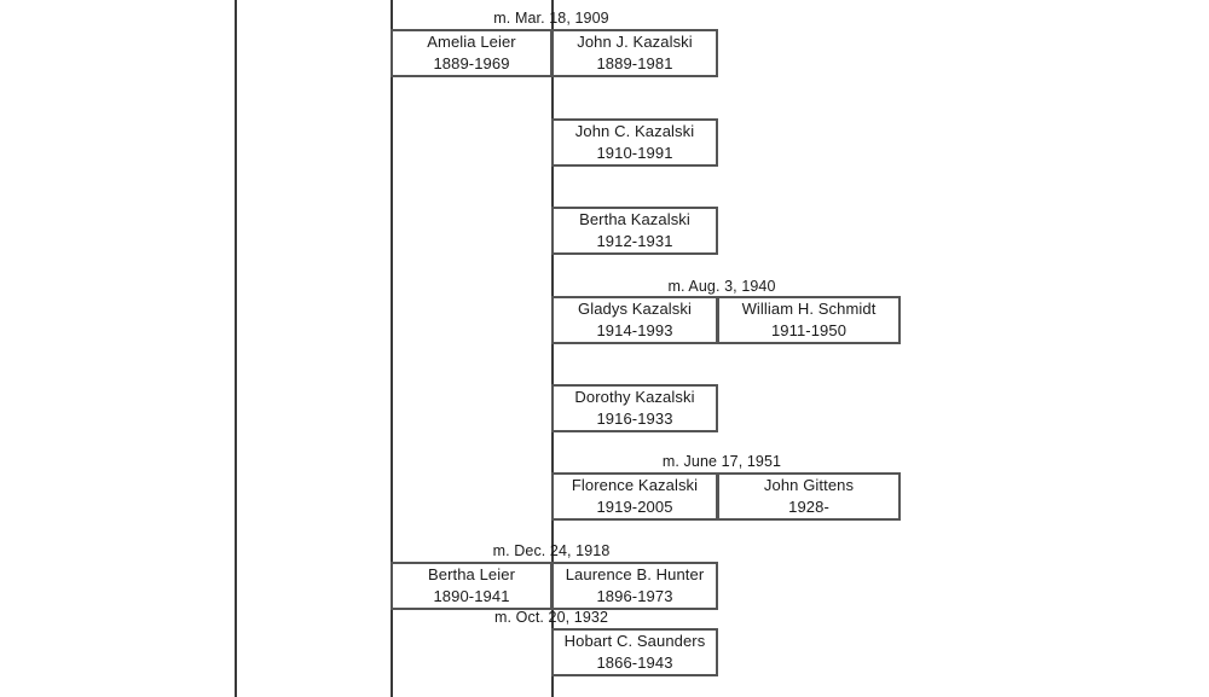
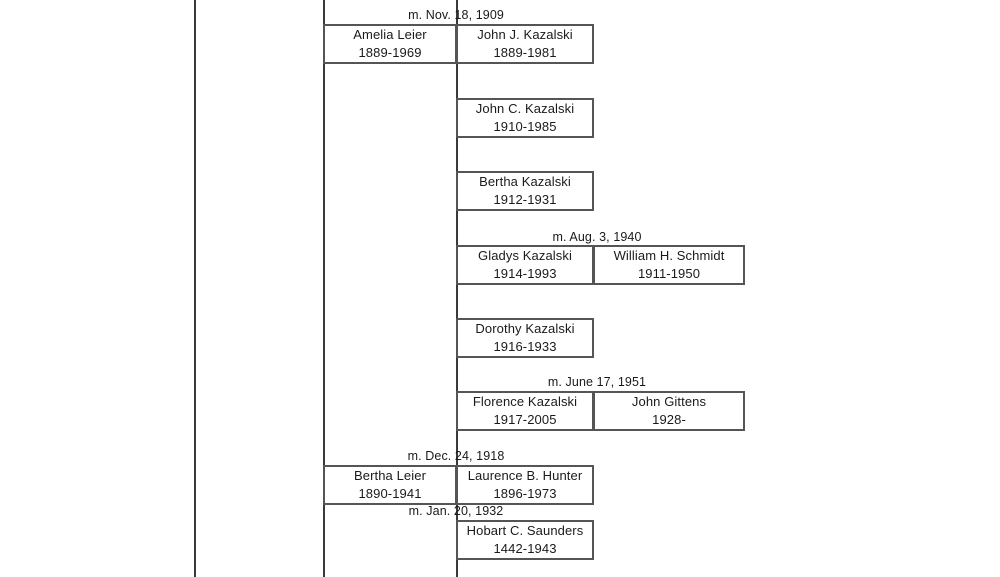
  Amelia Leier
  1889-1969
  John J. Kazalski
  1889-1981
  John C. Kazalski
- 1910-1991
+ 1910-1985
  Bertha Kazalski
  1912-1931
  Gladys Kazalski
  1914-1993
  William H. Schmidt
  1911-1950
  Dorothy Kazalski
  1916-1933
  Florence Kazalski
- 1919-2005
+ 1917-2005
  John Gittens
  1928-
  Bertha Leier
  1890-1941
  Laurence B. Hunter
  1896-1973
  Hobart C. Saunders
- 1866-1943
+ 1442-1943
- m. Mar. 18, 1909
+ m. Nov. 18, 1909
  m. Aug. 3, 1940
  m. June 17, 1951
  m. Dec. 24, 1918
- m. Oct. 20, 1932
+ m. Jan. 20, 1932
